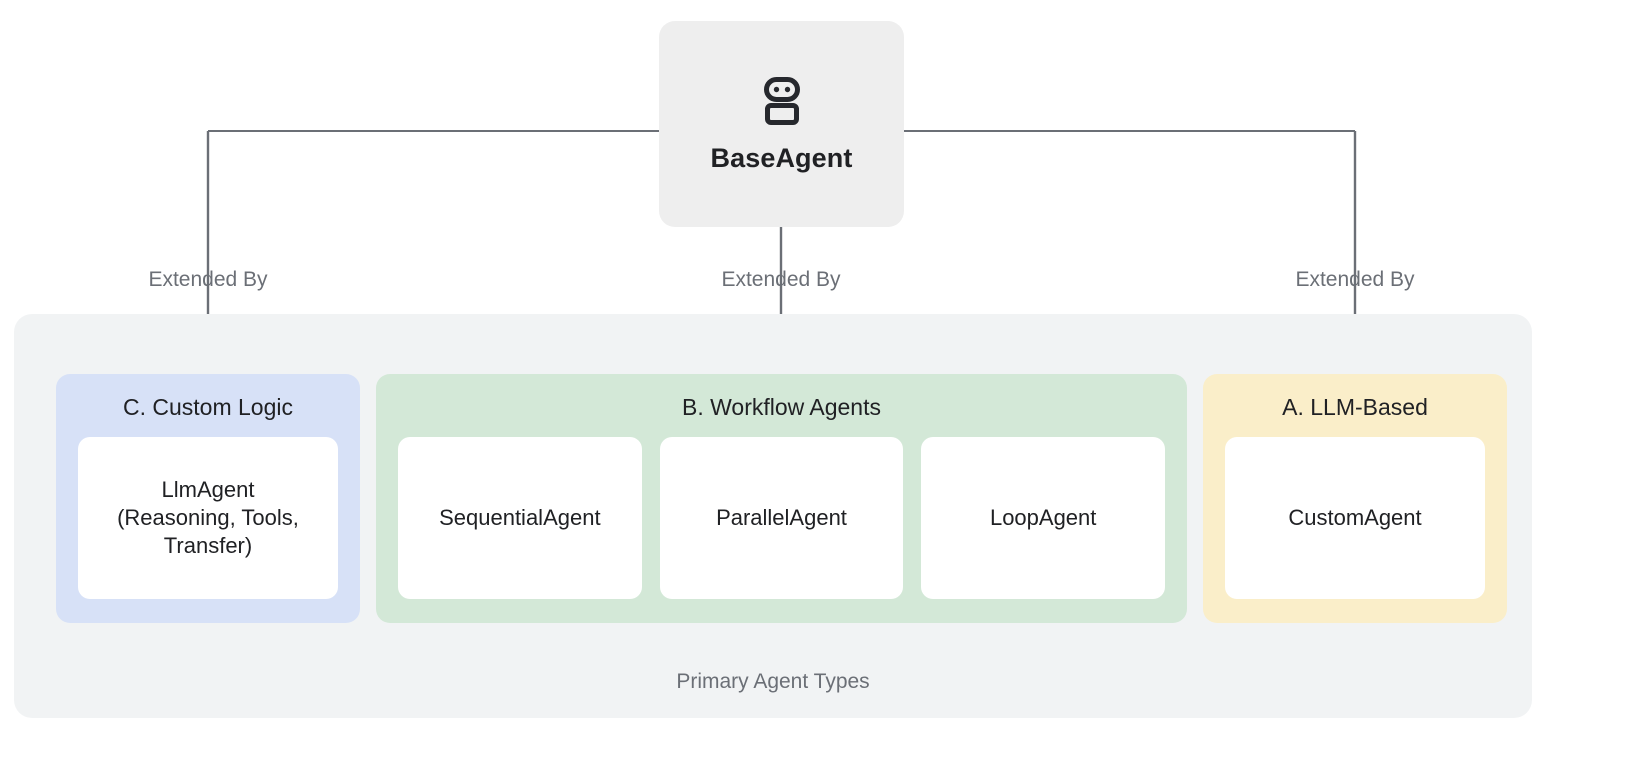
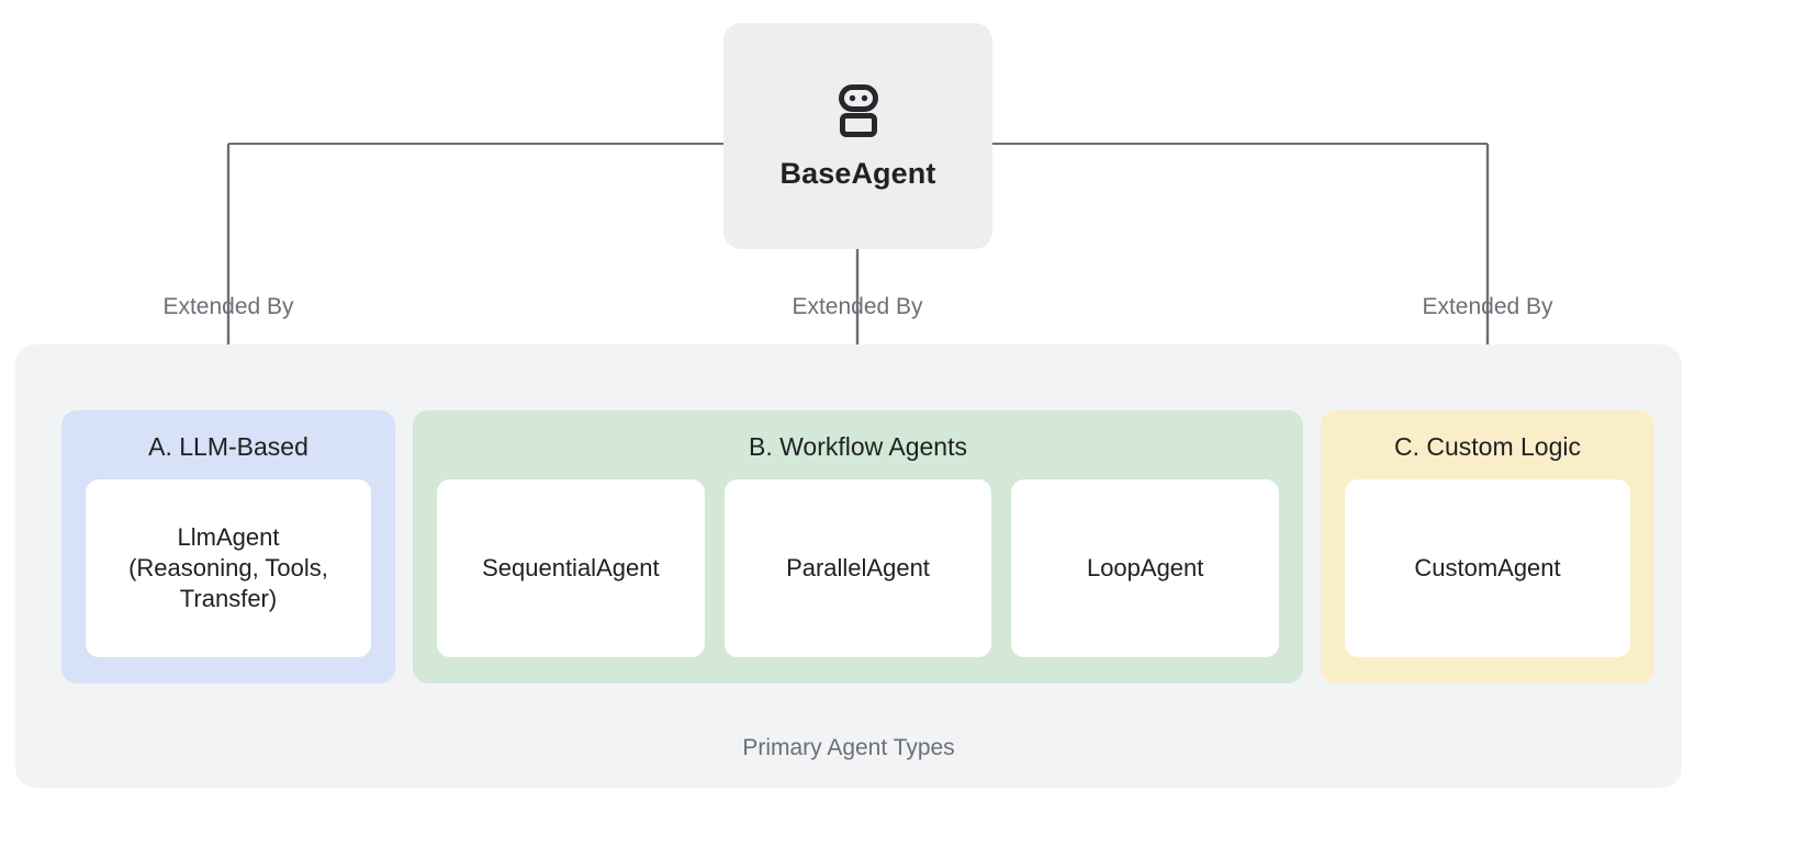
  BaseAgent
  Extended By
  Extended By
  Extended By
  Primary Agent Types
- C. Custom Logic
+ A. LLM-Based
  LlmAgent
  (Reasoning, Tools,
  Transfer)
  B. Workflow Agents
  SequentialAgent
  ParallelAgent
  LoopAgent
- A. LLM-Based
+ C. Custom Logic
  CustomAgent
